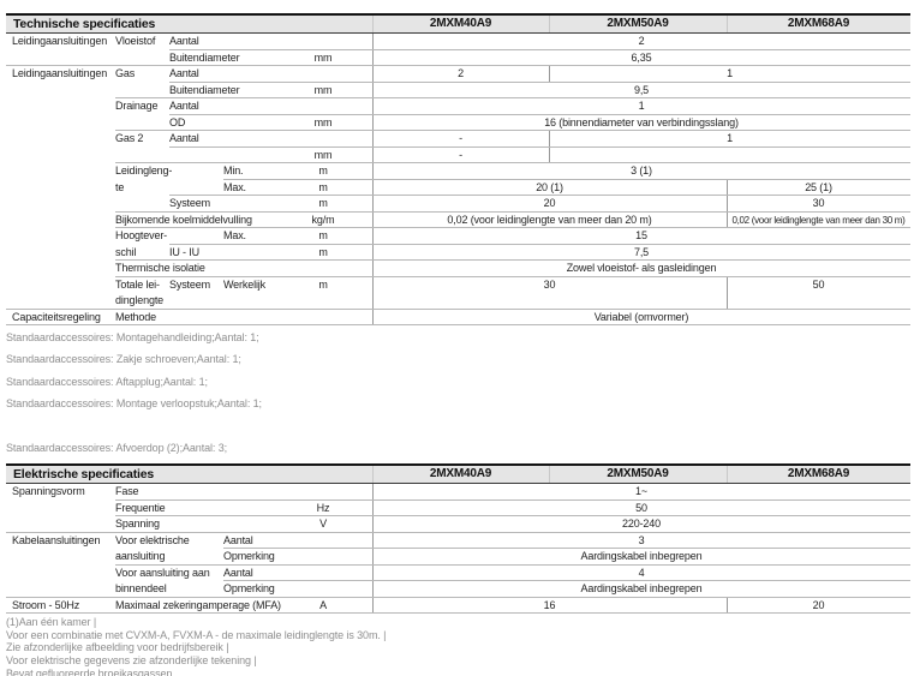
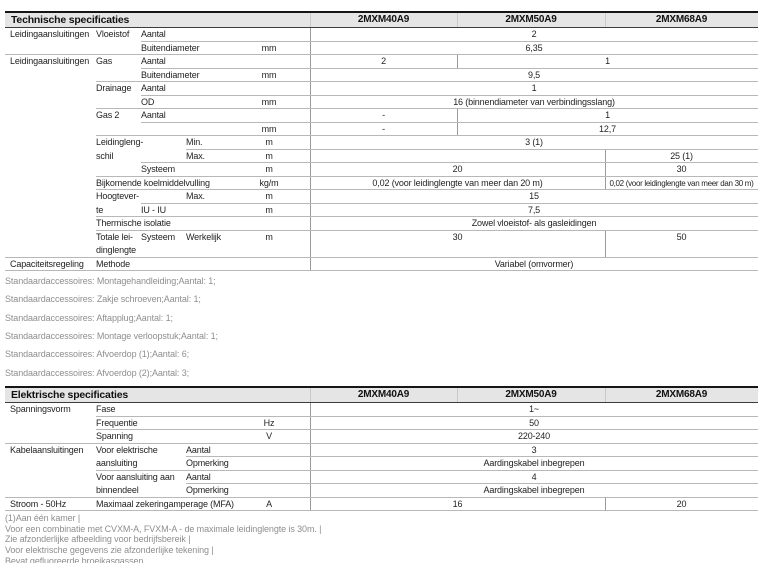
  Technische specificaties
  2MXM40A9
  2MXM50A9
  2MXM68A9
  Leidingaansluitingen
  Vloeistof
  Aantal
  2
  Buitendiameter
  mm
  6,35
  Leidingaansluitingen
  Gas
  Aantal
  2
  1
  Buitendiameter
  mm
  9,5
  Drainage
  Aantal
  1
  OD
  mm
  16 (binnendiameter van verbindingsslang)
  Gas 2
  Aantal
  -
  1
  mm
  -
+ 12,7
  Leidingleng-
  Min.
  m
  3 (1)
- te
+ schil
  Max.
  m
- 20 (1)
  25 (1)
  Systeem
  m
  20
  30
  Bijkomende koelmiddelvulling
  kg/m
  0,02 (voor leidinglengte van meer dan 20 m)
  0,02 (voor leidinglengte van meer dan 30 m)
  Hoogtever-
  Max.
  m
  15
- schil
+ te
  IU - IU
  m
  7,5
  Thermische isolatie
  Zowel vloeistof- als gasleidingen
  Totale lei-
  dinglengte
  Systeem
  Werkelijk
  m
  30
  50
  Capaciteitsregeling
  Methode
  Variabel (omvormer)
  Standaardaccessoires: Montagehandleiding;Aantal: 1;
  Standaardaccessoires: Zakje schroeven;Aantal: 1;
  Standaardaccessoires: Aftapplug;Aantal: 1;
  Standaardaccessoires: Montage verloopstuk;Aantal: 1;
+ Standaardaccessoires: Afvoerdop (1);Aantal: 6;
  Standaardaccessoires: Afvoerdop (2);Aantal: 3;
  Elektrische specificaties
  2MXM40A9
  2MXM50A9
  2MXM68A9
  Spanningsvorm
  Fase
  1~
  Frequentie
  Hz
  50
  Spanning
  V
  220-240
  Kabelaansluitingen
  Voor elektrische
  Aantal
  3
  aansluiting
  Opmerking
  Aardingskabel inbegrepen
  Voor aansluiting aan
  Aantal
  4
  binnendeel
  Opmerking
  Aardingskabel inbegrepen
  Stroom - 50Hz
  Maximaal zekeringamperage (MFA)
  A
  16
  20
  (1)Aan één kamer |
  Voor een combinatie met CVXM-A, FVXM-A - de maximale leidinglengte is 30m. |
  Zie afzonderlijke afbeelding voor bedrijfsbereik |
  Voor elektrische gegevens zie afzonderlijke tekening |
  Bevat gefluoreerde broeikasgassen
